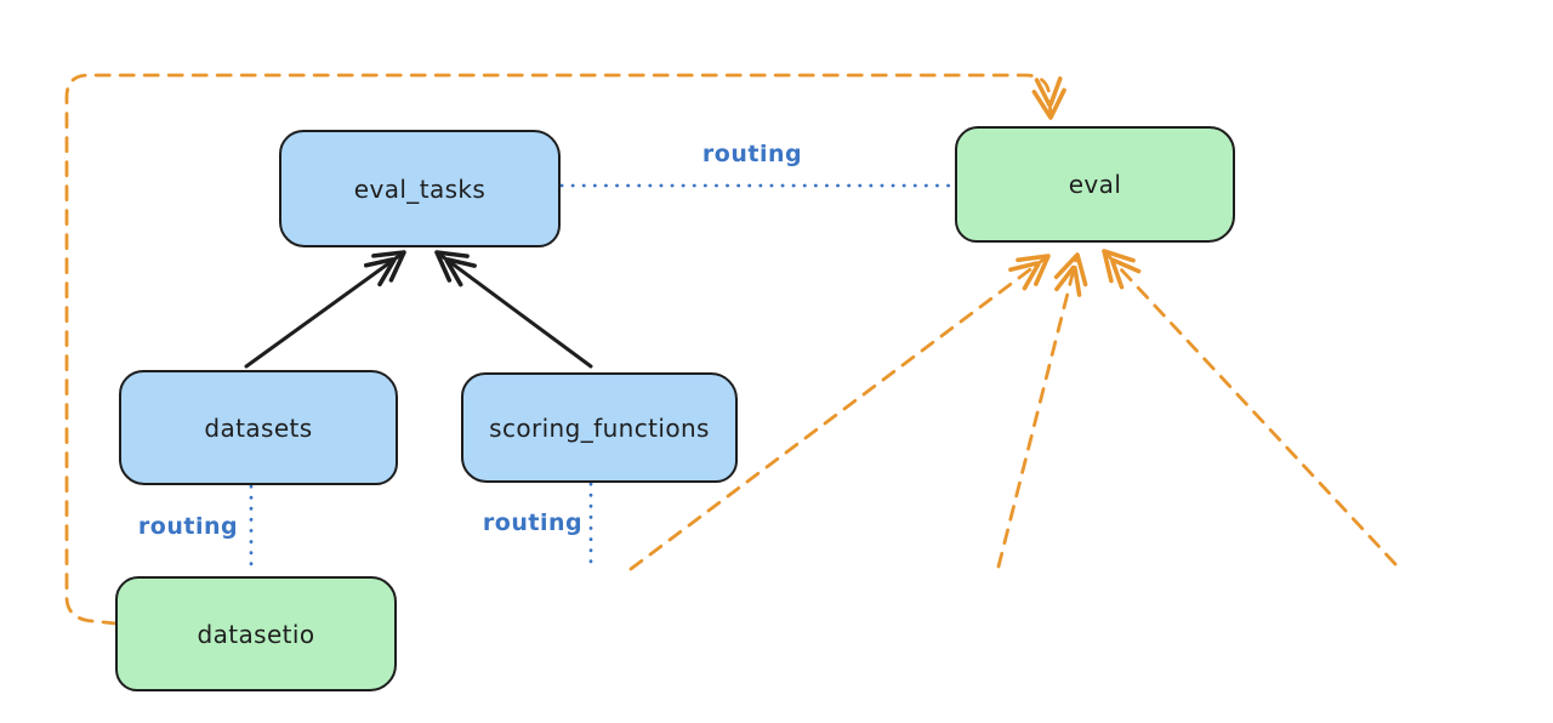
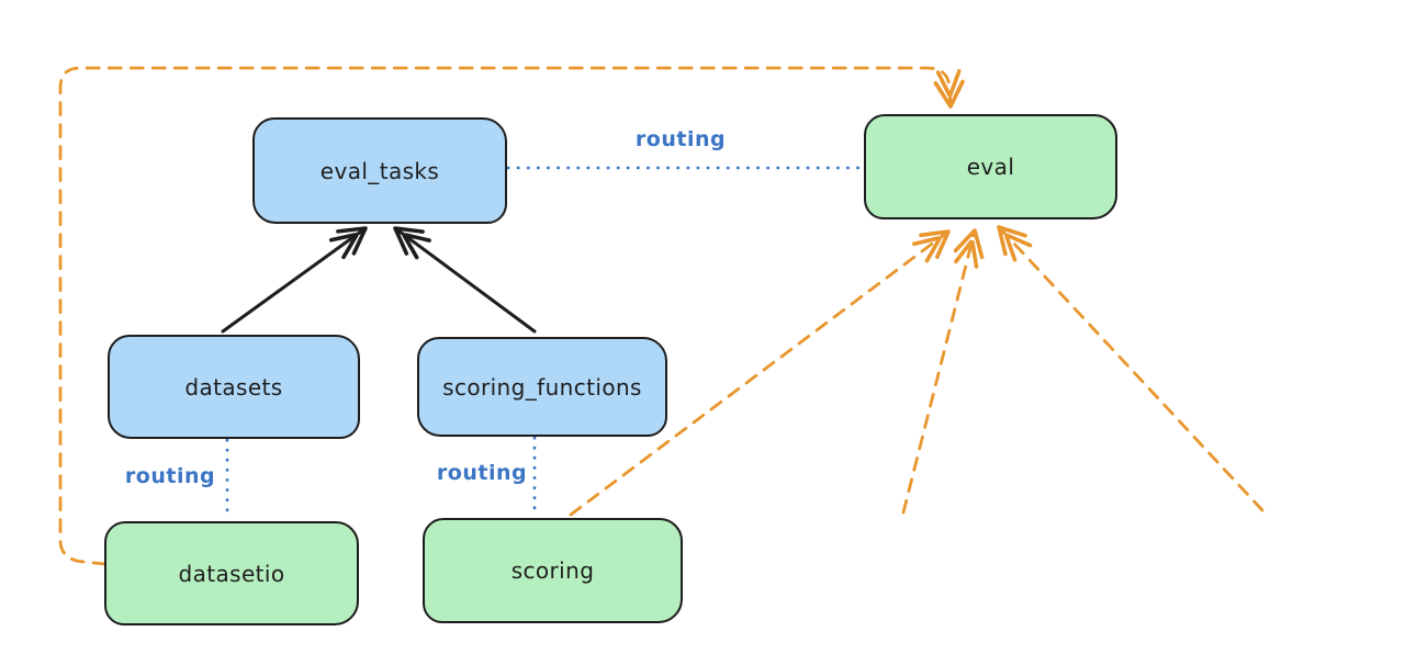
  eval_tasks
  eval
  datasets
  scoring_functions
  datasetio
+ scoring
  routing
  routing
  routing
